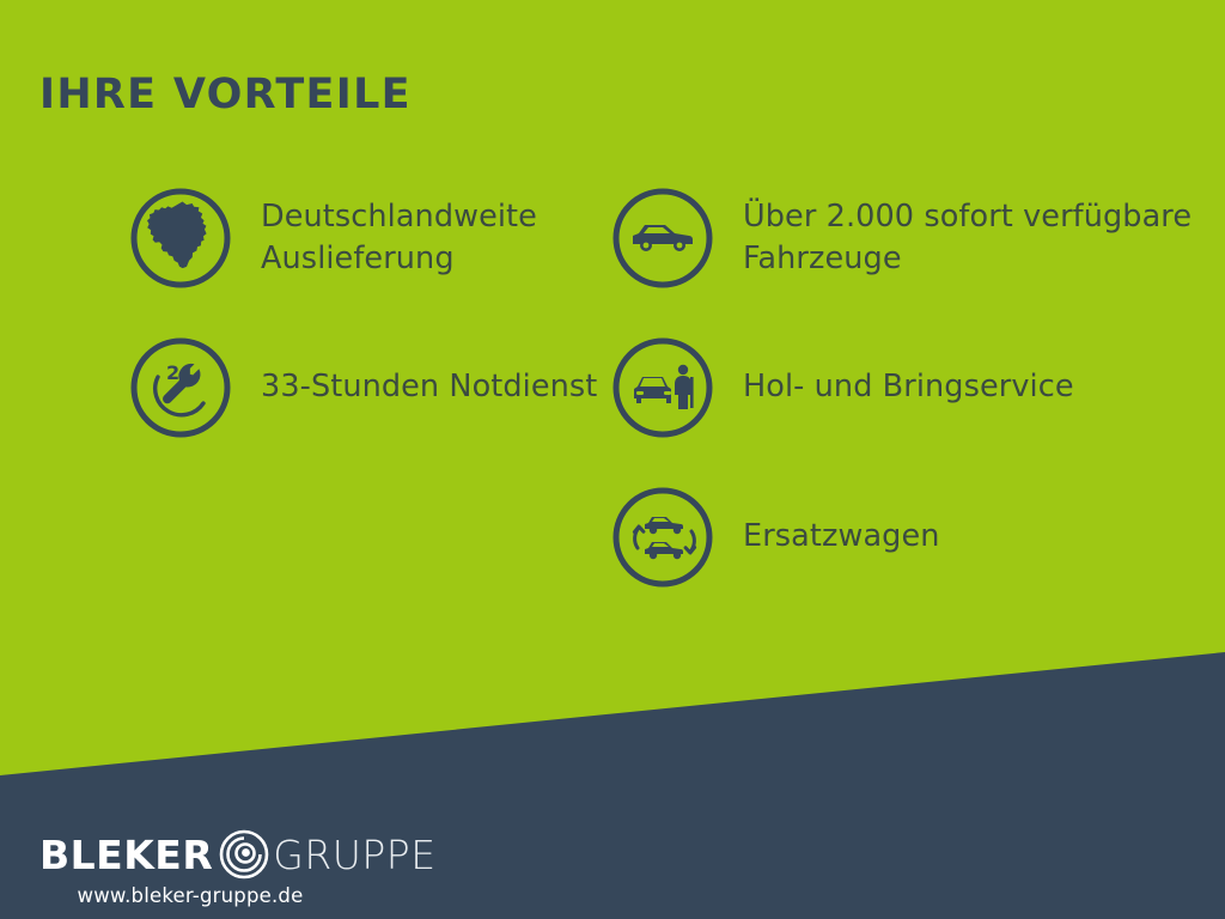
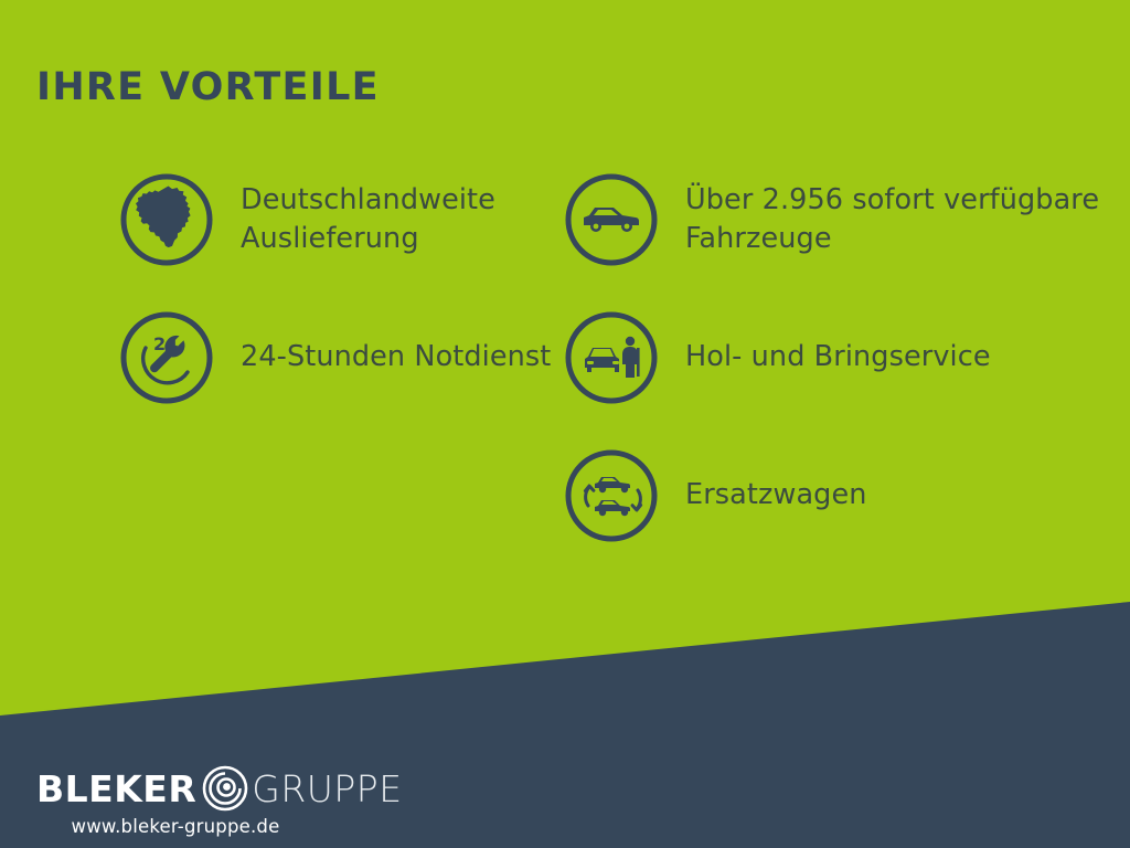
  IHRE VORTEILE
  Deutschlandweite Auslieferung
- 33-Stunden Notdienst
+ 24-Stunden Notdienst
- Über 2.000 sofort verfügbare Fahrzeuge
+ Über 2.956 sofort verfügbare Fahrzeuge
  Hol- und Bringservice
  Ersatzwagen
  BLEKER
  GRUPPE
  www.bleker-gruppe.de
